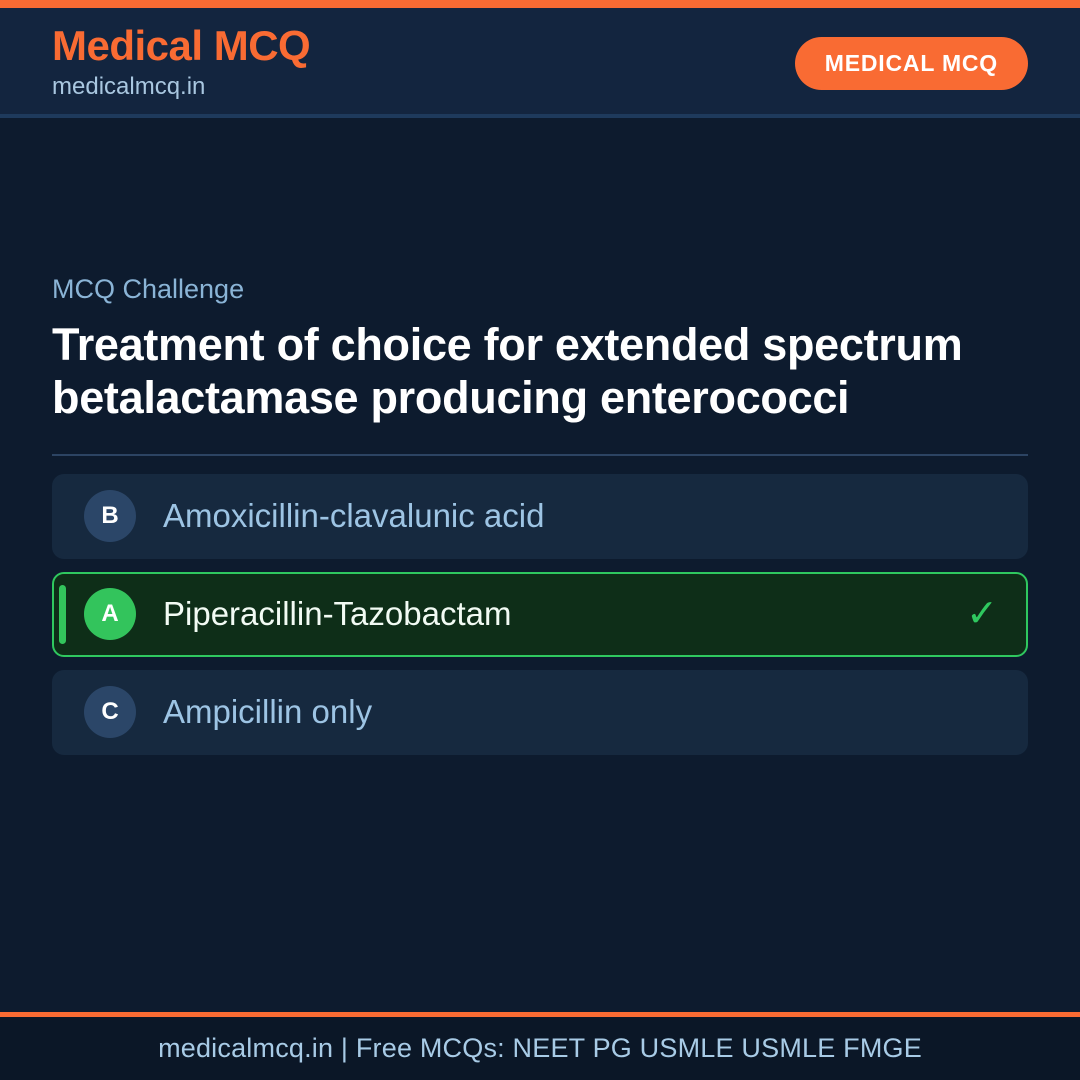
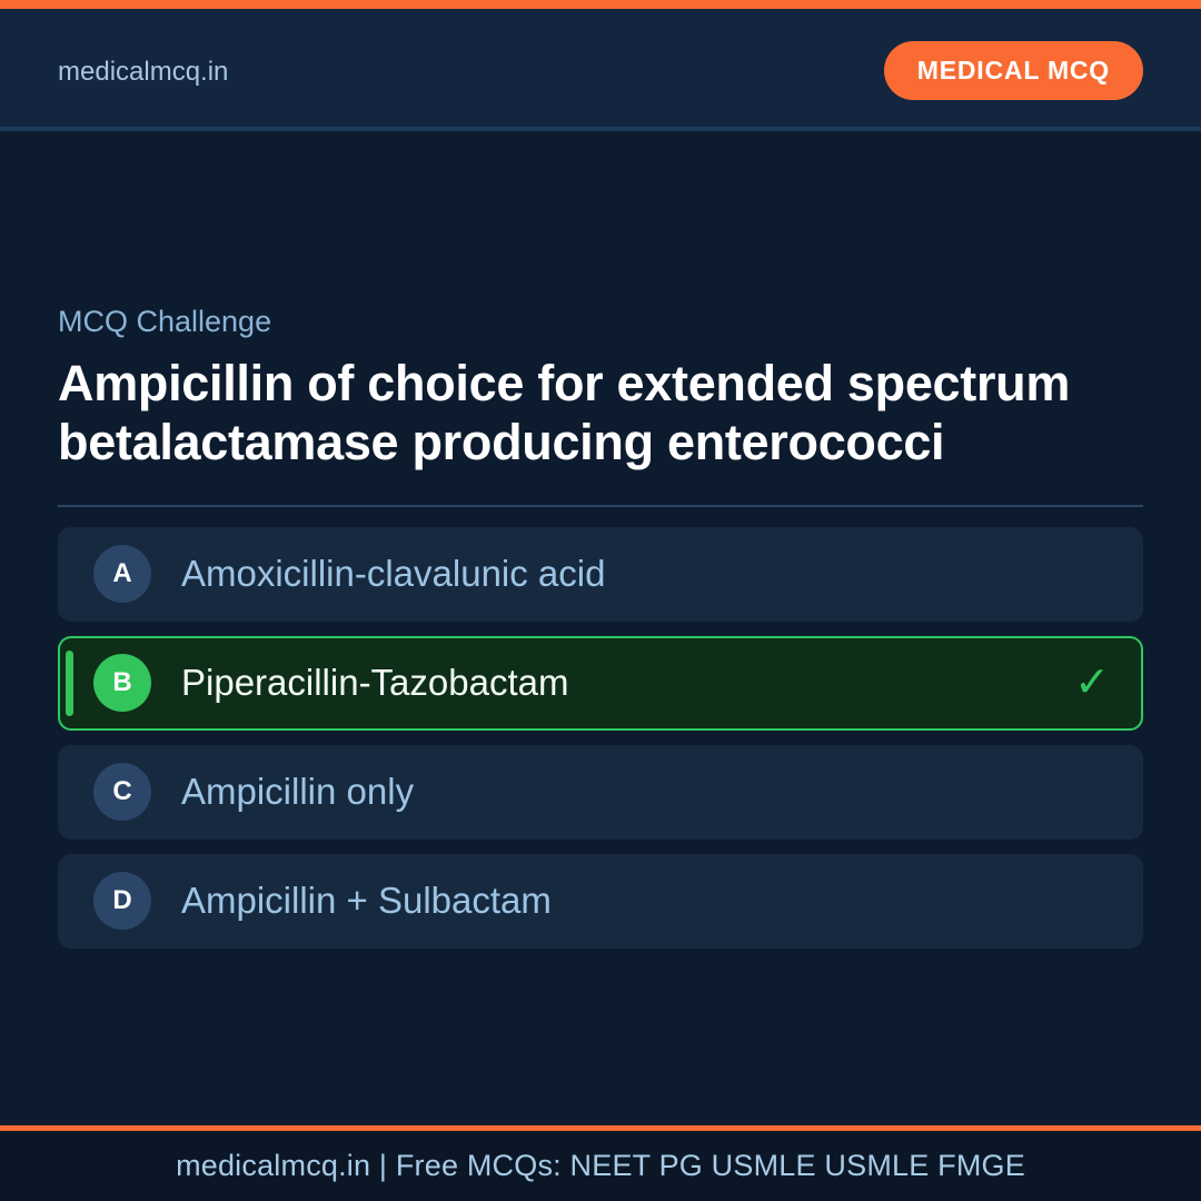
- Medical MCQ
  medicalmcq.in
  MEDICAL MCQ
  MCQ Challenge
- Treatment of choice for extended spectrum betalactamase producing enterococci
+ Ampicillin of choice for extended spectrum betalactamase producing enterococci
- B
+ A
  Amoxicillin-clavalunic acid
- A
+ B
  Piperacillin-Tazobactam
  ✓
  C
  Ampicillin only
+ D
+ Ampicillin + Sulbactam
  medicalmcq.in | Free MCQs: NEET PG USMLE USMLE FMGE
